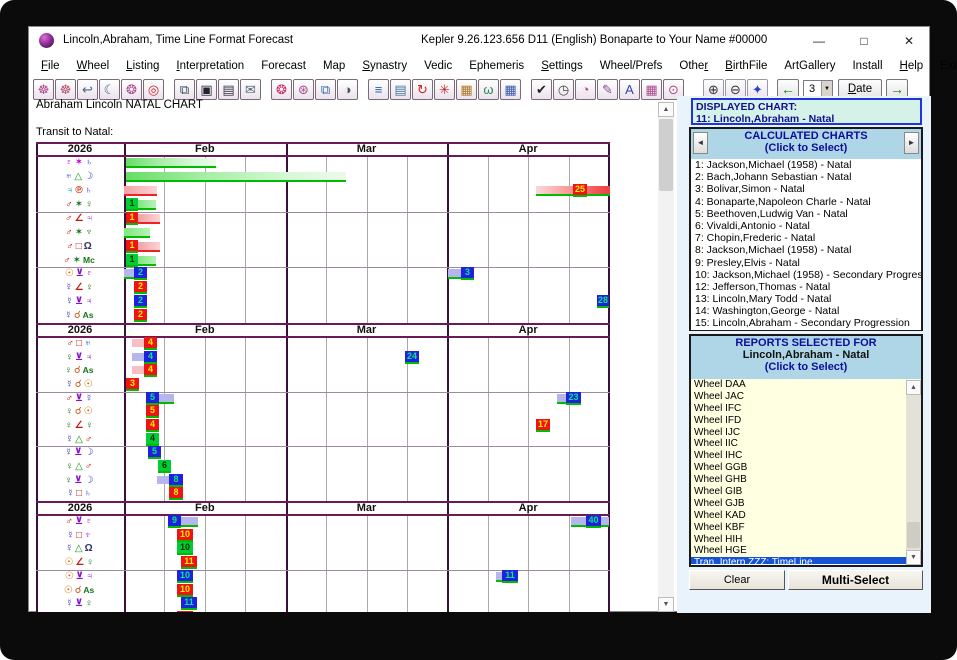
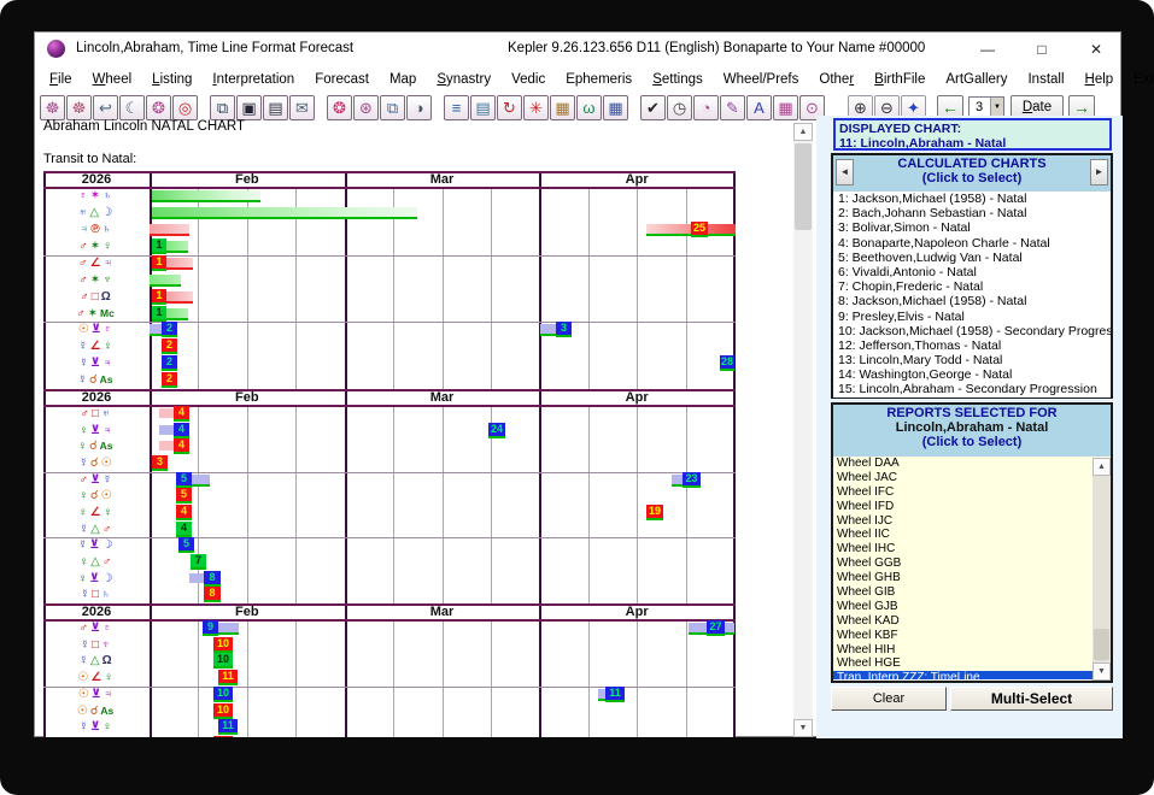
  Lincoln,Abraham, Time Line Format Forecast
  Kepler 9.26.123.656 D11 (English) Bonaparte to Your Name #00000
  —
  □
  ✕
  File
  Wheel
  Listing
  Interpretation
  Forecast
  Map
  Synastry
  Vedic
  Ephemeris
  Settings
  Wheel/Prefs
  Other
  BirthFile
  ArtGallery
  Install
  Help
  ☸
  ☸
  ↩
  ☾
  ❂
  ◎
  ⧉
  ▣
  ▤
  ✉
  ❂
  ⊛
  ⧉
  ◑
  ≡
  ▤
  ↻
  ✳
  ▦
  ω
  ▦
  ✔
  ◷
  ◔
  ✎
  A
  ▦
  ⊙
  ⊕
  ⊖
  ✦
  ←
  3
  Date
  →
  Abraham Lincoln NATAL CHART
  Transit to Natal:
  2026
  Feb
  Mar
  Apr
  ♇ ✶ ♄
  ♅ △ ☽
  ♃ ℗ ♄
  25
  ♂ ✶ ♀
  1
  ♂ ∠ ♃
  1
  ♂ ✶ ♆
  ♂ □ Ω
  1
  ♂ ✶ Mc
  1
  ☉ ⊻ ♇
  2
  3
  ☿ ∠ ♀
  2
  ☿ ⊻ ♃
  2
  28
  ☿ ☌ As
  2
  2026
  Feb
  Mar
  Apr
  ♂ □ ♅
  4
  ♀ ⊻ ♃
  4
  24
  ♀ ☌ As
  4
  ☿ ☌ ☉
  3
  ♂ ⊻ ☿
  5
  23
  ♀ ☌ ☉
  5
  ♀ ∠ ♀
  4
- 17
+ 19
  ☿ △ ♂
  4
  ☿ ⊻ ☽
  5
  ♀ △ ♂
- 6
+ 7
  ♀ ⊻ ☽
  8
  ☿ □ ♄
  8
  2026
  Feb
  Mar
  Apr
  ♂ ⊻ ♇
  9
- 40
+ 27
  ☿ □ ♆
  10
  ☿ △ Ω
  10
  ☉ ∠ ♀
  11
  ☉ ⊻ ♃
  10
  11
  ☉ ☌ As
  10
  ☿ ⊻ ♀
  11
  DISPLAYED CHART:
  11: Lincoln,Abraham - Natal
  ◄
  ►
  CALCULATED CHARTS
  (Click to Select)
  1: Jackson,Michael (1958) - Natal
  2: Bach,Johann Sebastian - Natal
  3: Bolivar,Simon - Natal
  4: Bonaparte,Napoleon Charle - Natal
  5: Beethoven,Ludwig Van - Natal
  6: Vivaldi,Antonio - Natal
  7: Chopin,Frederic - Natal
  8: Jackson,Michael (1958) - Natal
  9: Presley,Elvis - Natal
  10: Jackson,Michael (1958) - Secondary Progres
  12: Jefferson,Thomas - Natal
  13: Lincoln,Mary Todd - Natal
  14: Washington,George - Natal
  15: Lincoln,Abraham - Secondary Progression
  REPORTS SELECTED FOR
  Lincoln,Abraham - Natal
  (Click to Select)
  Wheel DAA
  Wheel JAC
  Wheel IFC
  Wheel IFD
  Wheel IJC
  Wheel IIC
  Wheel IHC
  Wheel GGB
  Wheel GHB
  Wheel GIB
  Wheel GJB
  Wheel KAD
  Wheel KBF
  Wheel HIH
  Wheel HGE
  Tran. Interp ZZZ: TimeLine
  Clear
  Multi-Select
